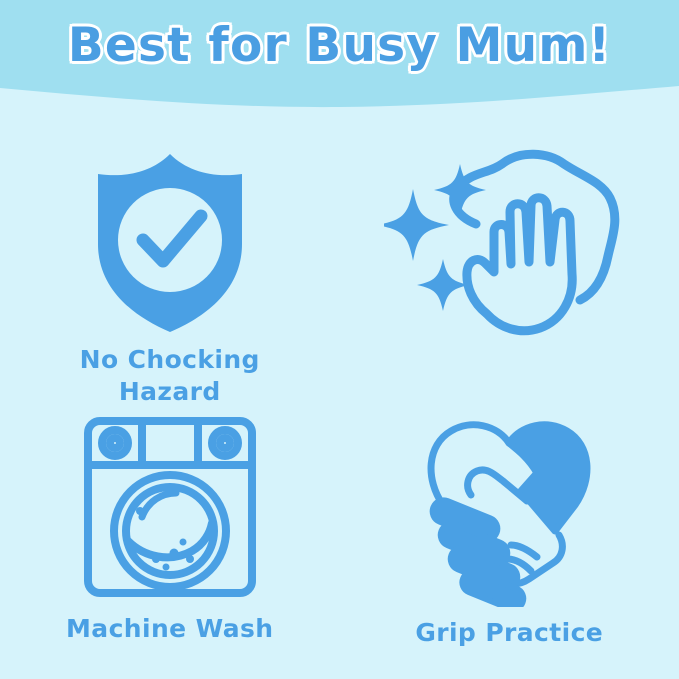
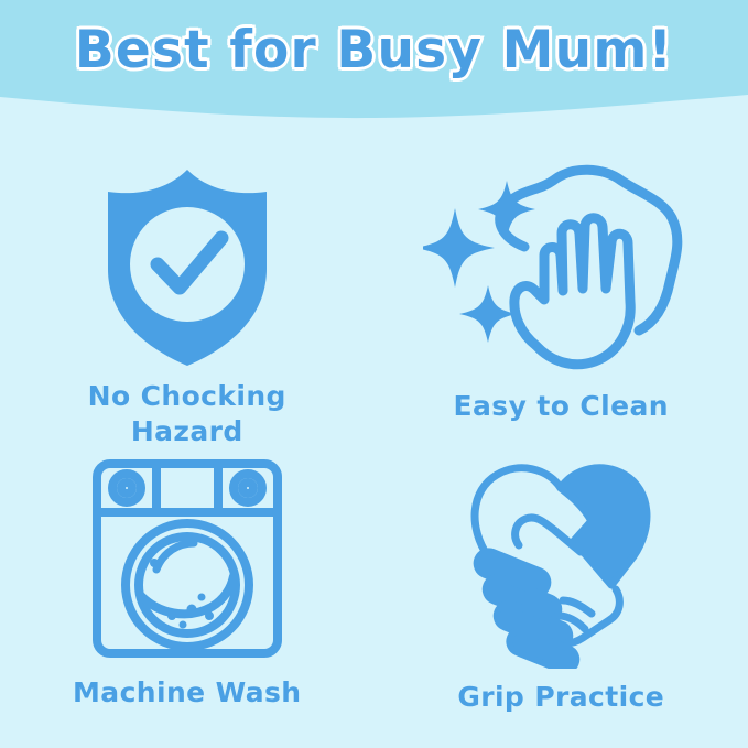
  Best for Busy Mum!
  No Chocking
  Hazard
+ Easy to Clean
  Machine Wash
  Grip Practice
